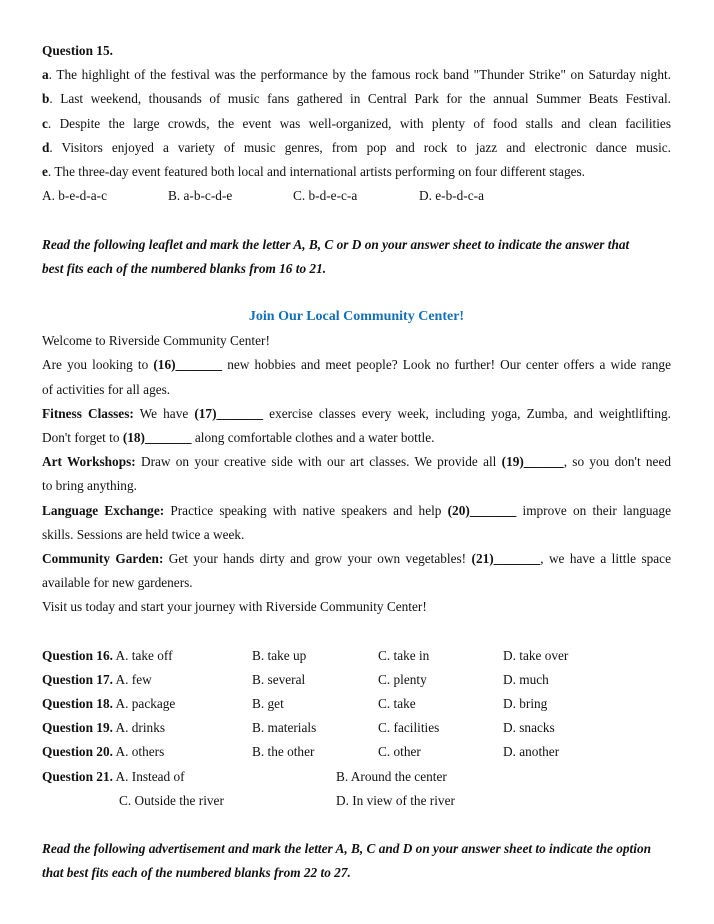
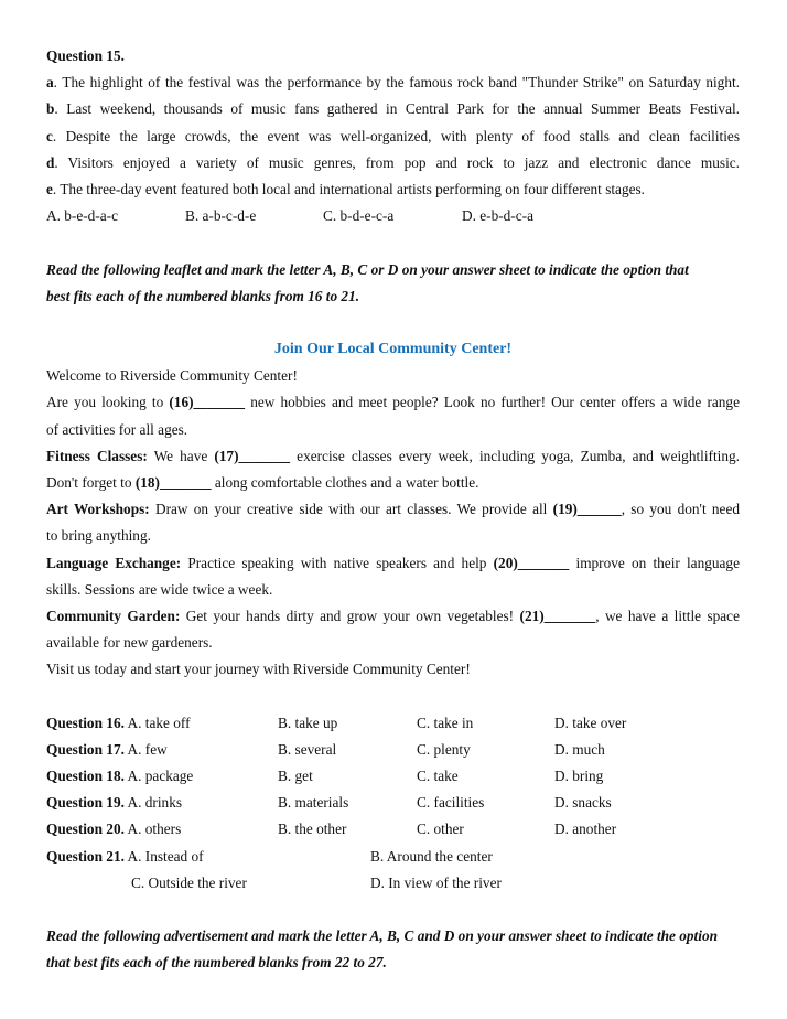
  Question 15.
  a. The highlight of the festival was the performance by the famous rock band "Thunder Strike" on Saturday night.
  b. Last weekend, thousands of music fans gathered in Central Park for the annual Summer Beats Festival.
  c. Despite the large crowds, the event was well-organized, with plenty of food stalls and clean facilities
  d. Visitors enjoyed a variety of music genres, from pop and rock to jazz and electronic dance music.
  e. The three-day event featured both local and international artists performing on four different stages.
  A. b-e-d-a-c
  B. a-b-c-d-e
  C. b-d-e-c-a
  D. e-b-d-c-a
- Read the following leaflet and mark the letter A, B, C or D on your answer sheet to indicate the answer that
+ Read the following leaflet and mark the letter A, B, C or D on your answer sheet to indicate the option that
  best fits each of the numbered blanks from 16 to 21.
  Join Our Local Community Center!
  Welcome to Riverside Community Center!
  Are you looking to (16)_______ new hobbies and meet people? Look no further! Our center offers a wide range
  of activities for all ages.
  Fitness Classes: We have (17)_______ exercise classes every week, including yoga, Zumba, and weightlifting.
  Don't forget to (18)_______ along comfortable clothes and a water bottle.
  Art Workshops: Draw on your creative side with our art classes. We provide all (19)______, so you don't need
  to bring anything.
  Language Exchange: Practice speaking with native speakers and help (20)_______ improve on their language
- skills. Sessions are held twice a week.
+ skills. Sessions are wide twice a week.
  Community Garden: Get your hands dirty and grow your own vegetables! (21)_______, we have a little space
  available for new gardeners.
  Visit us today and start your journey with Riverside Community Center!
  Question 16. A. take off
  B. take up
  C. take in
  D. take over
  Question 17. A. few
  B. several
  C. plenty
  D. much
  Question 18. A. package
  B. get
  C. take
  D. bring
  Question 19. A. drinks
  B. materials
  C. facilities
  D. snacks
  Question 20. A. others
  B. the other
  C. other
  D. another
  Question 21. A. Instead of
  B. Around the center
  C. Outside the river
  D. In view of the river
  Read the following advertisement and mark the letter A, B, C and D on your answer sheet to indicate the option
  that best fits each of the numbered blanks from 22 to 27.
